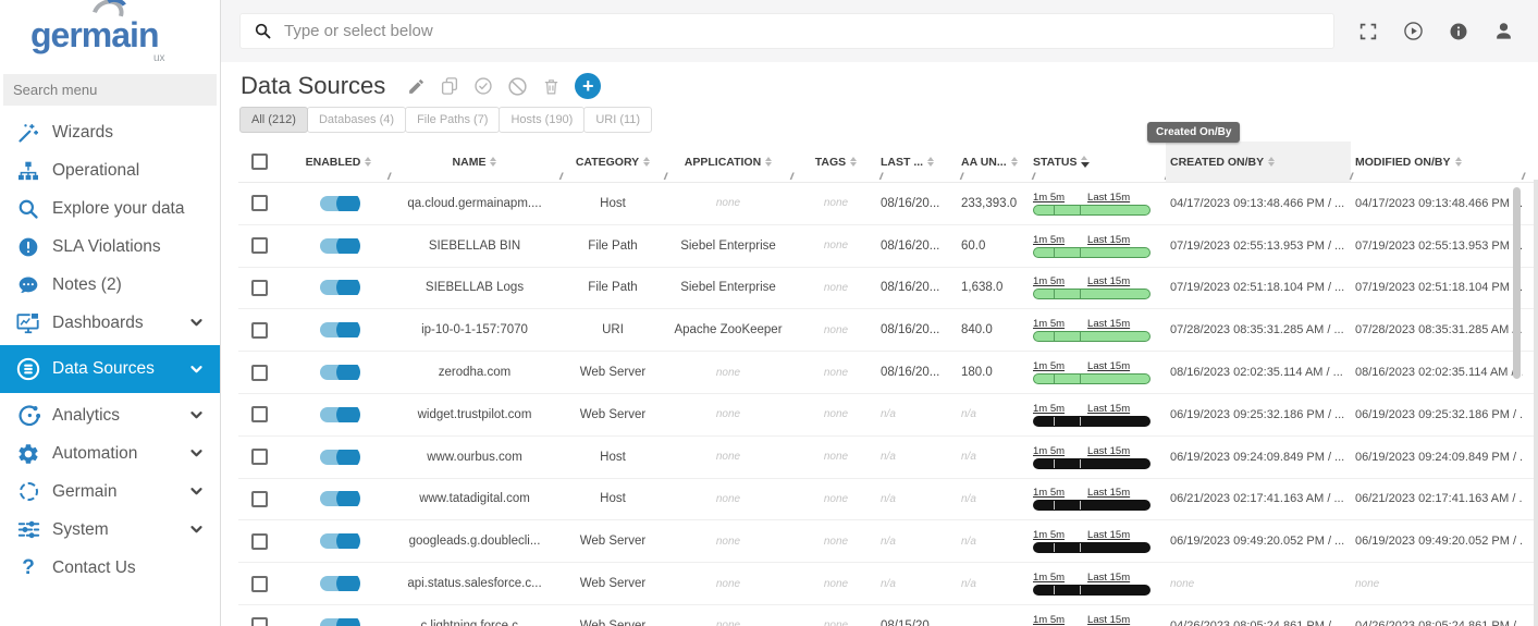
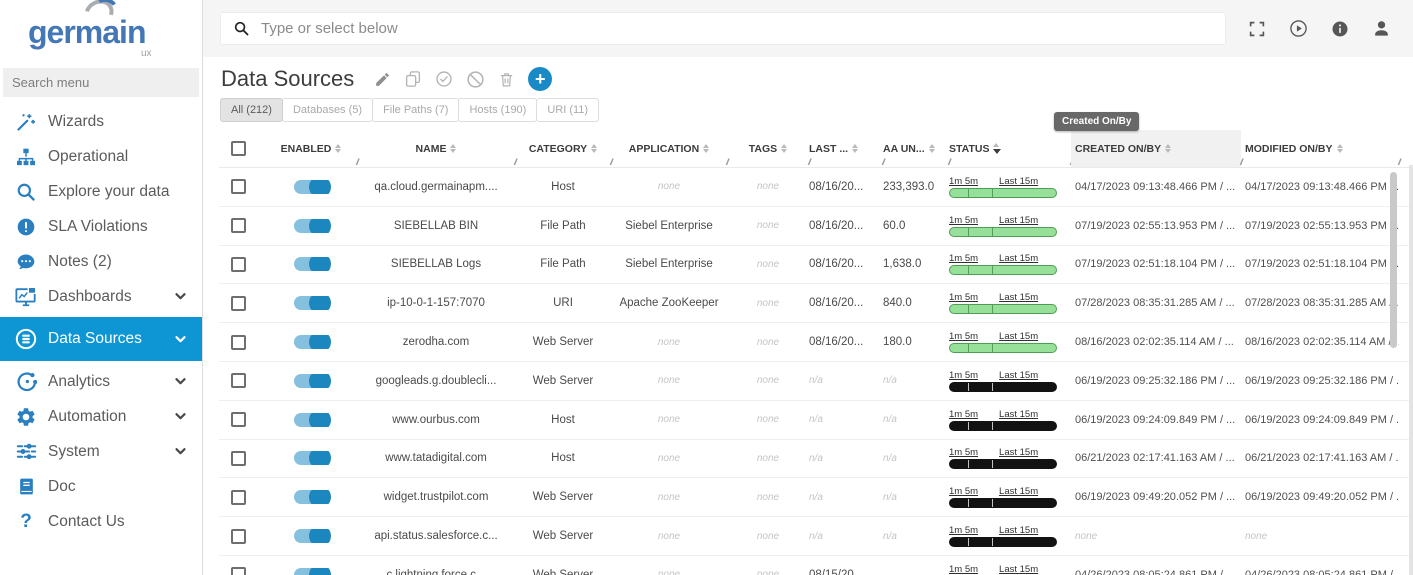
  germain
  ux
  Search menu
  Wizards
  Operational
  Explore your data
  SLA Violations
  Notes (2)
  Dashboards
  Data Sources
  Analytics
  Automation
- Germain
  System
+ Doc
  ?
  Contact Us
  Type or select below
  Data Sources
  All (212)
- Databases (4)
+ Databases (5)
  File Paths (7)
  Hosts (190)
  URI (11)
  ENABLED
  //
  NAME
  //
  CATEGORY
  //
  APPLICATION
  //
  TAGS
  //
  LAST ...
  //
  AA UN...
  //
  STATUS
  CREATED ON/BY
  //
  MODIFIED ON/BY
  //
  qa.cloud.germainapm....
  Host
  none
  none
  08/16/20...
  233,393.0
  1m 5m
  Last 15m
  04/17/2023 09:13:48.466 PM / ...
  04/17/2023 09:13:48.466 PM .
  SIEBELLAB BIN
  File Path
  Siebel Enterprise
  none
  08/16/20...
  60.0
  1m 5m
  Last 15m
  07/19/2023 02:55:13.953 PM / ...
  07/19/2023 02:55:13.953 PM .
  SIEBELLAB Logs
  File Path
  Siebel Enterprise
  none
  08/16/20...
  1,638.0
  1m 5m
  Last 15m
  07/19/2023 02:51:18.104 PM / ...
  07/19/2023 02:51:18.104 PM .
  ip-10-0-1-157:7070
  URI
  Apache ZooKeeper
  none
  08/16/20...
  840.0
  1m 5m
  Last 15m
  07/28/2023 08:35:31.285 AM / ...
  07/28/2023 08:35:31.285 AM
  zerodha.com
  Web Server
  none
  none
  08/16/20...
  180.0
  1m 5m
  Last 15m
  08/16/2023 02:02:35.114 AM / ...
  08/16/2023 02:02:35.114 AM
- widget.trustpilot.com
+ googleads.g.doublecli...
  Web Server
  none
  none
  n/a
  n/a
  1m 5m
  Last 15m
  06/19/2023 09:25:32.186 PM / ...
  06/19/2023 09:25:32.186 PM / .
  www.ourbus.com
  Host
  none
  none
  n/a
  n/a
  1m 5m
  Last 15m
  06/19/2023 09:24:09.849 PM / ...
  06/19/2023 09:24:09.849 PM / .
  www.tatadigital.com
  Host
  none
  none
  n/a
  n/a
  1m 5m
  Last 15m
  06/21/2023 02:17:41.163 AM / ...
  06/21/2023 02:17:41.163 AM / .
- googleads.g.doublecli...
+ widget.trustpilot.com
  Web Server
  none
  none
  n/a
  n/a
  1m 5m
  Last 15m
  06/19/2023 09:49:20.052 PM / ...
  06/19/2023 09:49:20.052 PM / .
  api.status.salesforce.c...
  Web Server
  none
  none
  n/a
  n/a
  1m 5m
  Last 15m
  none
  none
  1m 5m
  Last 15m
  Created On/By
